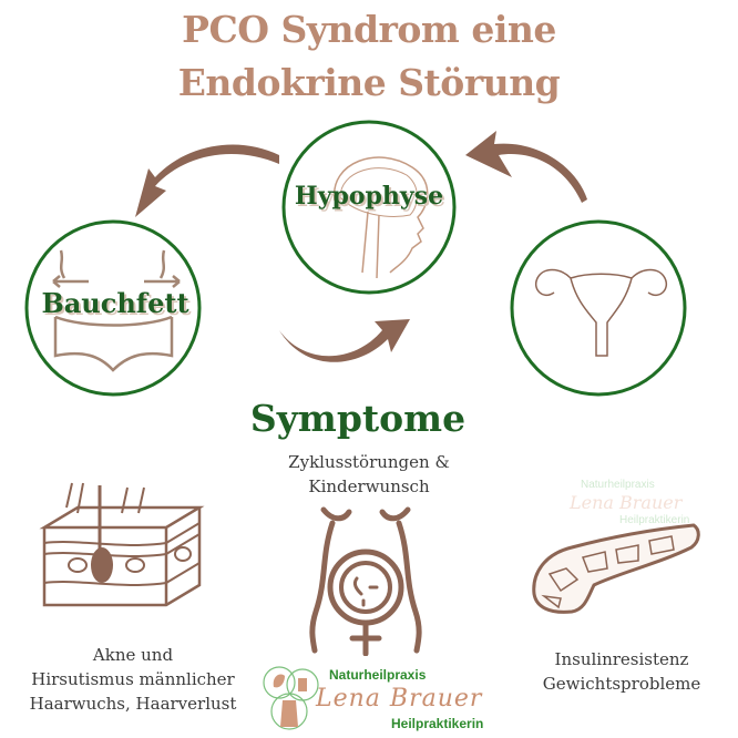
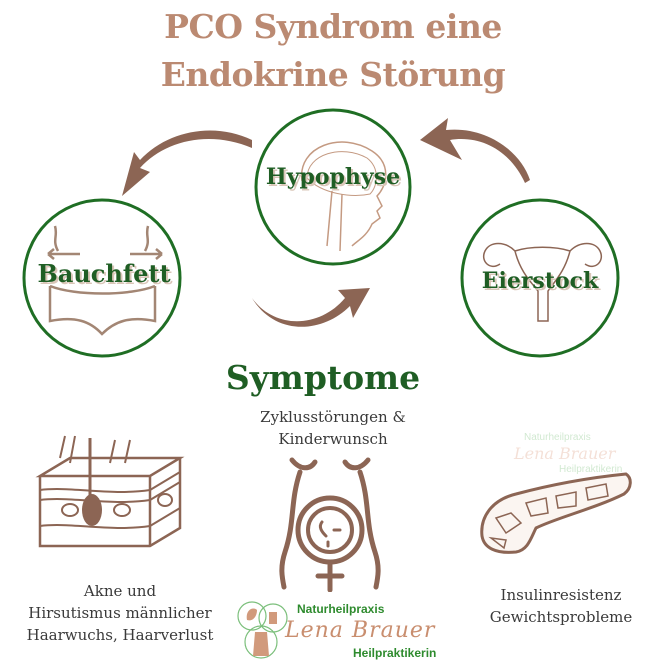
  PCO Syndrom eine
  Endokrine Störung
  Hypophyse
  Bauchfett
+ Eierstock
  Symptome
  Zyklusstörungen &
  Kinderwunsch
  Akne und
  Hirsutismus männlicher
  Haarwuchs, Haarverlust
  Insulinresistenz
  Gewichtsprobleme
  Naturheilpraxis
  Lena Brauer
  Heilpraktikerin
  Naturheilpraxis
  Lena Brauer
  Heilpraktikerin
